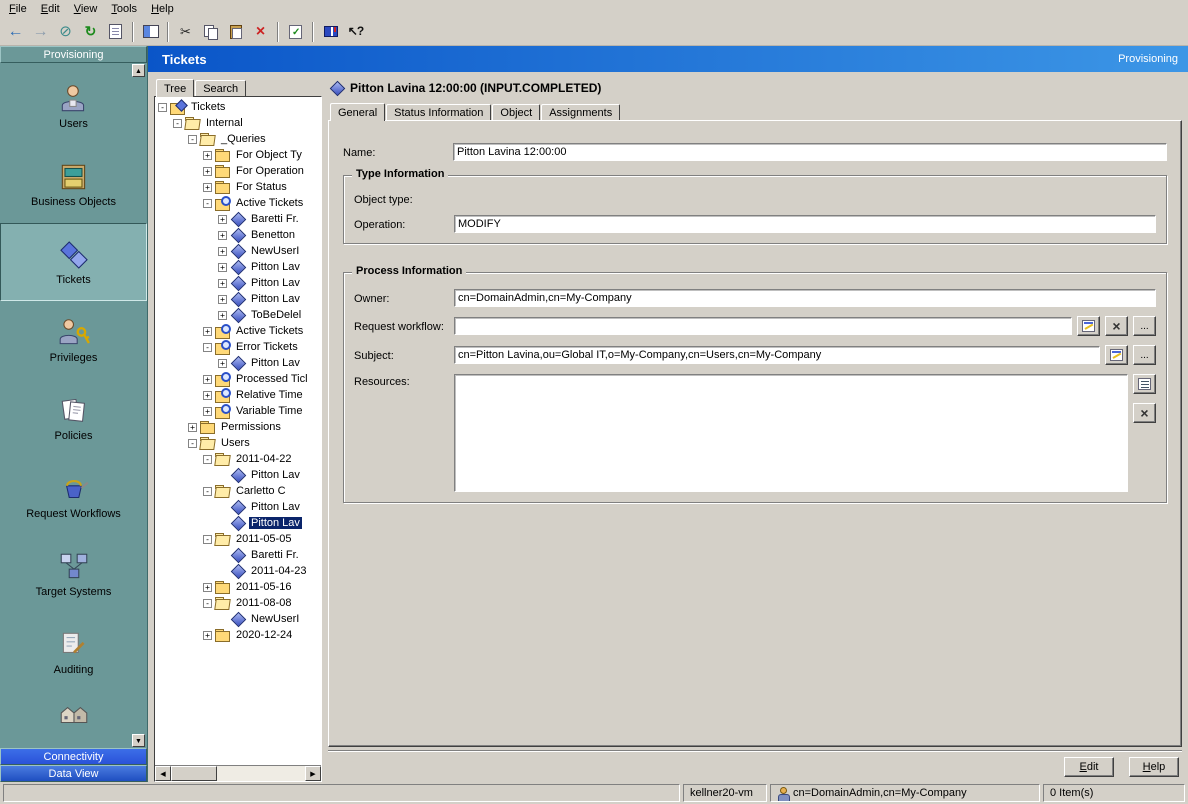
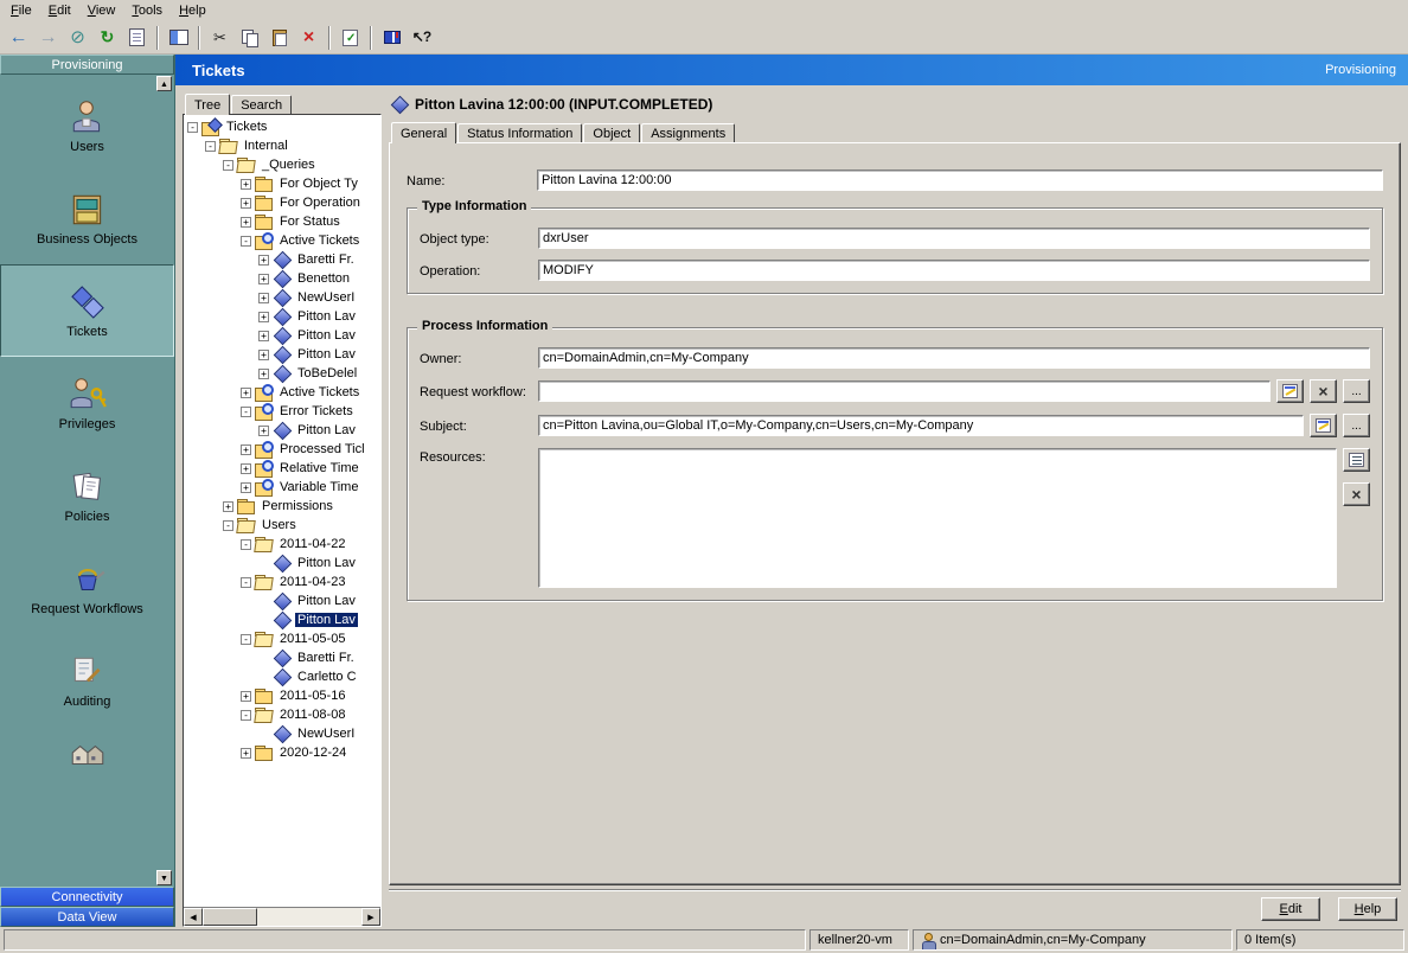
  File
  Edit
  View
  Tools
  Help
  Provisioning
  Users
  Business Objects
  Tickets
  Privileges
  Policies
  Request Workflows
- Target Systems
  Auditing
  Connectivity
  Data View
  Tickets
  Provisioning
  Tree
  Search
  -
  Tickets
  -
  Internal
  -
  _Queries
  +
  For Object Ty
  +
  For Operation
  +
  For Status
  -
  Active Tickets
  +
  Baretti Fr.
  +
  Benetton
  +
  NewUserI
  +
  Pitton Lav
  +
  Pitton Lav
  +
  Pitton Lav
  +
  ToBeDelel
  +
  Active Tickets
  -
  Error Tickets
  +
  Pitton Lav
  +
  Processed Ticl
  +
  Relative Time
  +
  Variable Time
  +
  Permissions
  -
  Users
  -
  2011-04-22
  Pitton Lav
  -
- Carletto C
+ 2011-04-23
  Pitton Lav
  Pitton Lav
  -
  2011-05-05
  Baretti Fr.
- 2011-04-23
+ Carletto C
  +
  2011-05-16
  -
  2011-08-08
  NewUserI
  +
  2020-12-24
  Pitton Lavina 12:00:00 (INPUT.COMPLETED)
  General
  Status Information
  Object
  Assignments
  Name:
  Pitton Lavina 12:00:00
  Type Information
  Object type:
+ dxrUser
  Operation:
  MODIFY
  Process Information
  Owner:
  cn=DomainAdmin,cn=My-Company
  Request workflow:
  ...
  Subject:
  cn=Pitton Lavina,ou=Global IT,o=My-Company,cn=Users,cn=My-Company
  ...
  Resources:
  Edit
  Help
  kellner20-vm
  cn=DomainAdmin,cn=My-Company
  0 Item(s)
